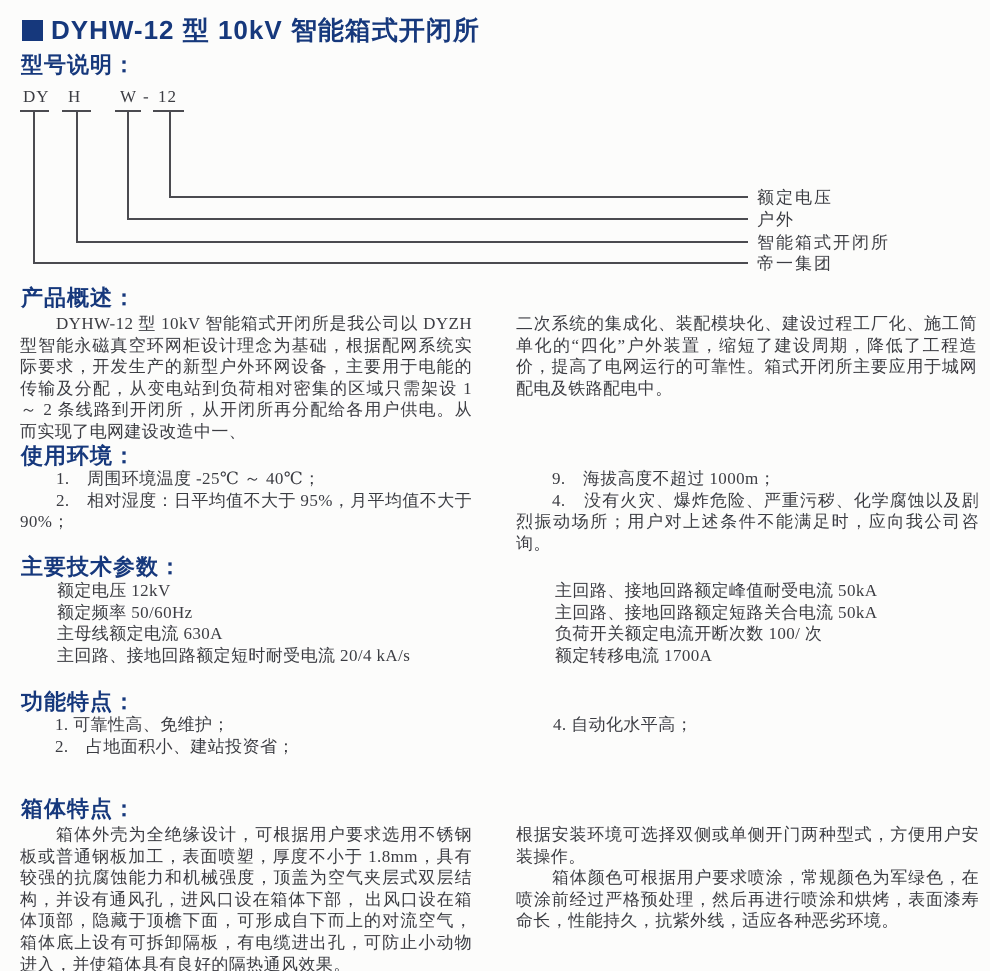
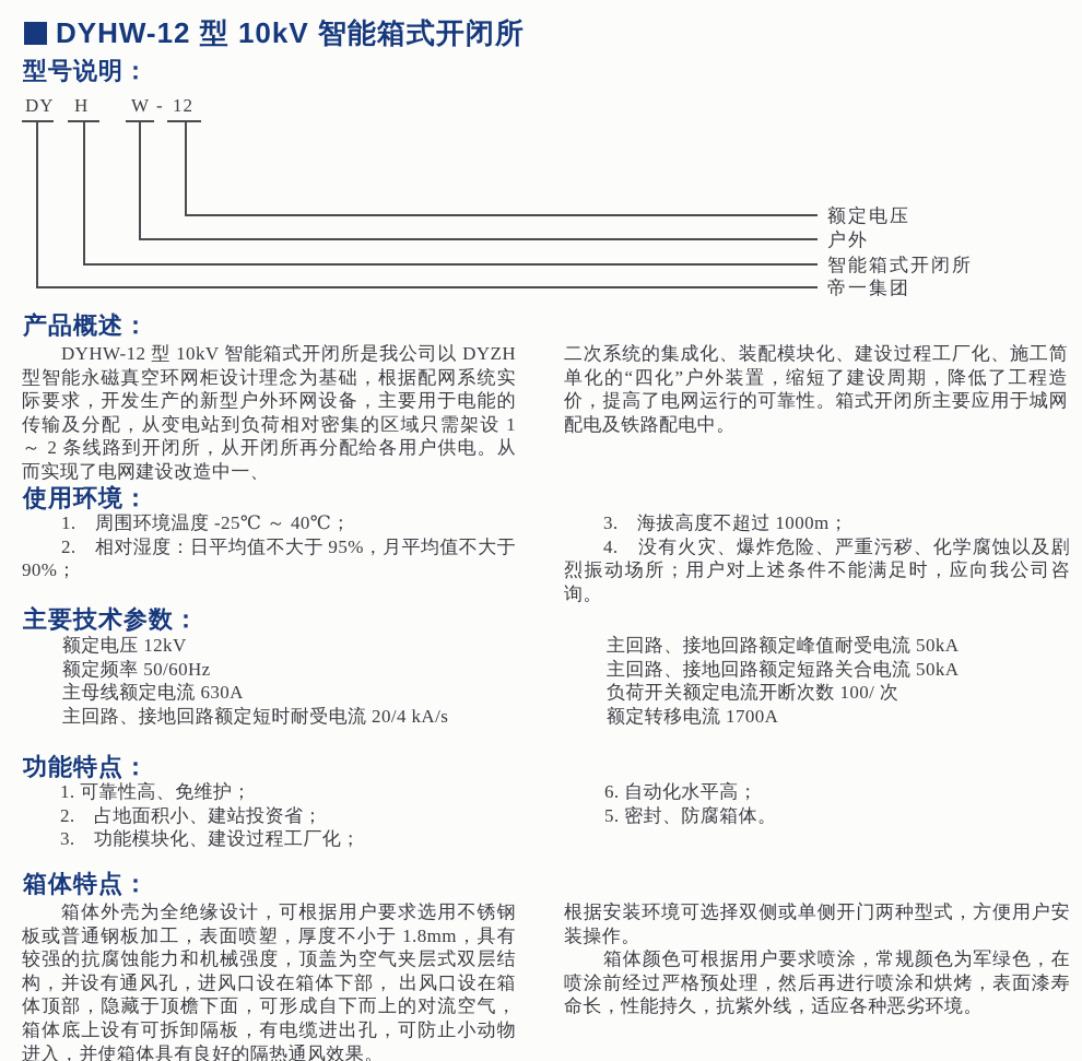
  DYHW-12 型 10kV 智能箱式开闭所
  型号说明：
  产品概述：
  使用环境：
  主要技术参数：
  功能特点：
  箱体特点：
  DY
  H
  W
  -
  12
  额定电压
  户外
  智能箱式开闭所
  帝一集团
  DYHW-12 型 10kV 智能箱式开闭所是我公司以 DYZH 型智能永磁真空环网柜设计理念为基础，根据配网系统实际要求，开发生产的新型户外环网设备，主要用于电能的传输及分配，从变电站到负荷相对密集的区域只需架设 1 ～ 2 条线路到开闭所，从开闭所再分配给各用户供电。从而实现了电网建设改造中一、
  二次系统的集成化、装配模块化、建设过程工厂化、施工简单化的“四化”户外装置，缩短了建设周期，降低了工程造价，提高了电网运行的可靠性。箱式开闭所主要应用于城网配电及铁路配电中。
  1. 周围环境温度 -25℃ ～ 40℃；
  2. 相对湿度：日平均值不大于 95%，月平均值不大于 90%；
- 9. 海拔高度不超过 1000m；
+ 3. 海拔高度不超过 1000m；
  4. 没有火灾、爆炸危险、严重污秽、化学腐蚀以及剧烈振动场所；用户对上述条件不能满足时，应向我公司咨询。
  额定电压 12kV
  额定频率 50/60Hz
  主母线额定电流 630A
  主回路、接地回路额定短时耐受电流 20/4 kA/s
  主回路、接地回路额定峰值耐受电流 50kA
  主回路、接地回路额定短路关合电流 50kA
  负荷开关额定电流开断次数 100/ 次
  额定转移电流 1700A
  1. 可靠性高、免维护；
  2. 占地面积小、建站投资省；
+ 3. 功能模块化、建设过程工厂化；
- 4. 自动化水平高；
+ 6. 自动化水平高；
+ 5. 密封、防腐箱体。
  箱体外壳为全绝缘设计，可根据用户要求选用不锈钢板或普通钢板加工，表面喷塑，厚度不小于 1.8mm，具有较强的抗腐蚀能力和机械强度，顶盖为空气夹层式双层结构，并设有通风孔，进风口设在箱体下部， 出风口设在箱体顶部，隐藏于顶檐下面，可形成自下而上的对流空气，箱体底上设有可拆卸隔板，有电缆进出孔，可防止小动物进入，并使箱体具有良好的隔热通风效果。
  根据安装环境可选择双侧或单侧开门两种型式，方便用户安装操作。
  箱体颜色可根据用户要求喷涂，常规颜色为军绿色，在喷涂前经过严格预处理，然后再进行喷涂和烘烤，表面漆寿命长，性能持久，抗紫外线，适应各种恶劣环境。
